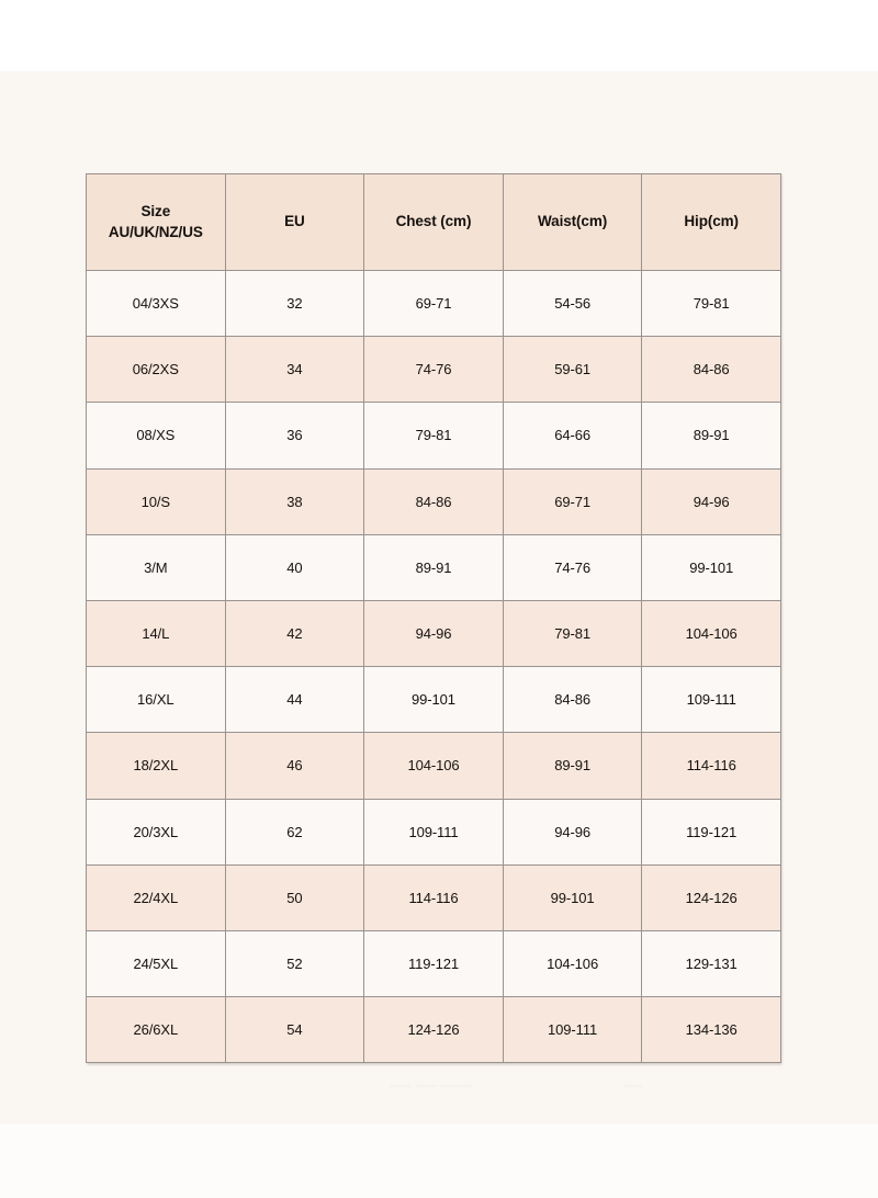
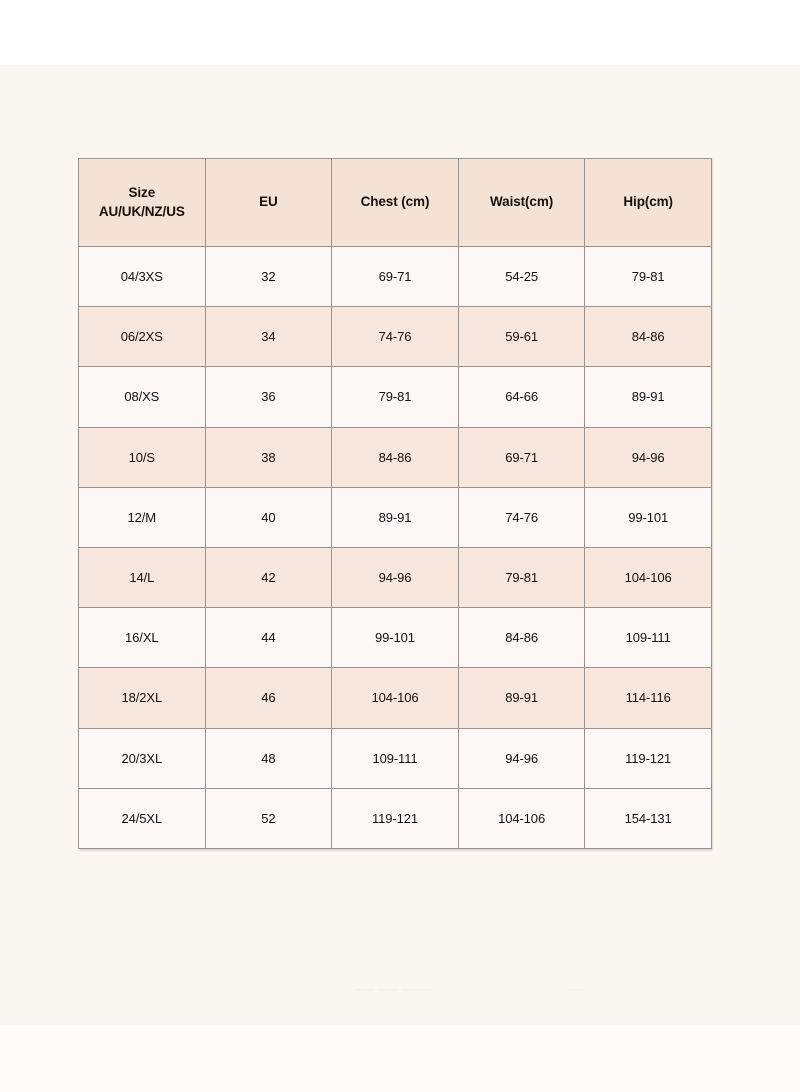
  Size AU/UK/NZ/US	EU	Chest (cm)	Waist(cm)	Hip(cm)
- 04/3XS	32	69-71	54-56	79-81
+ 04/3XS	32	69-71	54-25	79-81
  06/2XS	34	74-76	59-61	84-86
  08/XS	36	79-81	64-66	89-91
  10/S	38	84-86	69-71	94-96
- 3/M	40	89-91	74-76	99-101
+ 12/M	40	89-91	74-76	99-101
  14/L	42	94-96	79-81	104-106
  16/XL	44	99-101	84-86	109-111
  18/2XL	46	104-106	89-91	114-116
- 20/3XL	62	109-111	94-96	119-121
+ 20/3XL	48	109-111	94-96	119-121
- 22/4XL	50	114-116	99-101	124-126
- 24/5XL	52	119-121	104-106	129-131
+ 24/5XL	52	119-121	104-106	154-131
- 26/6XL	54	124-126	109-111	134-136
